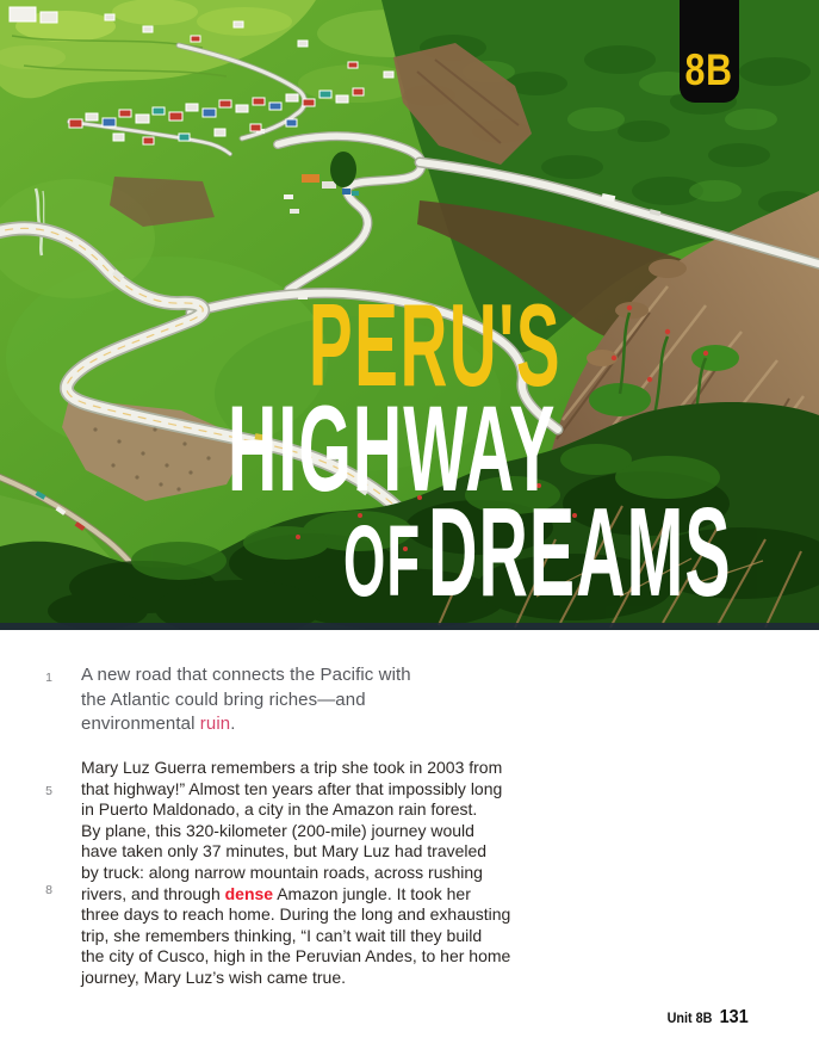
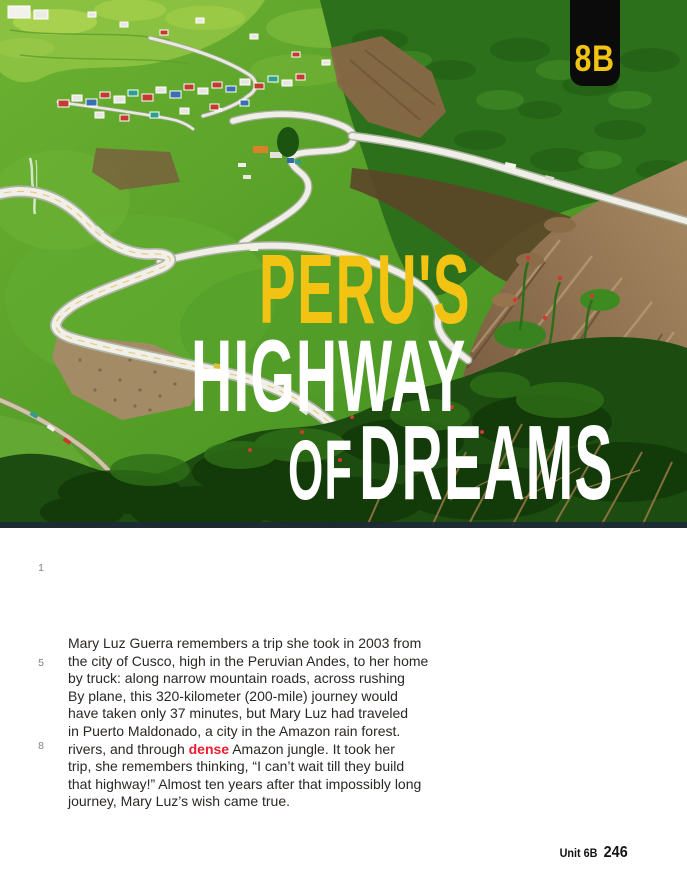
  8B
  PERU'S
  HIGHWAY
  OFDREAMS
  1
  5
  8
- A new road that connects the Pacific with
- the Atlantic could bring riches—and
- environmental ruin.
  Mary Luz Guerra remembers a trip she took in 2003 from
- that highway!” Almost ten years after that impossibly long
+ the city of Cusco, high in the Peruvian Andes, to her home
- in Puerto Maldonado, a city in the Amazon rain forest.
+ by truck: along narrow mountain roads, across rushing
  By plane, this 320-kilometer (200-mile) journey would
  have taken only 37 minutes, but Mary Luz had traveled
- by truck: along narrow mountain roads, across rushing
+ in Puerto Maldonado, a city in the Amazon rain forest.
  rivers, and through dense Amazon jungle. It took her
- three days to reach home. During the long and exhausting
  trip, she remembers thinking, “I can’t wait till they build
- the city of Cusco, high in the Peruvian Andes, to her home
+ that highway!” Almost ten years after that impossibly long
  journey, Mary Luz’s wish came true.
- Unit 8B
+ Unit 6B
- 131
+ 246
